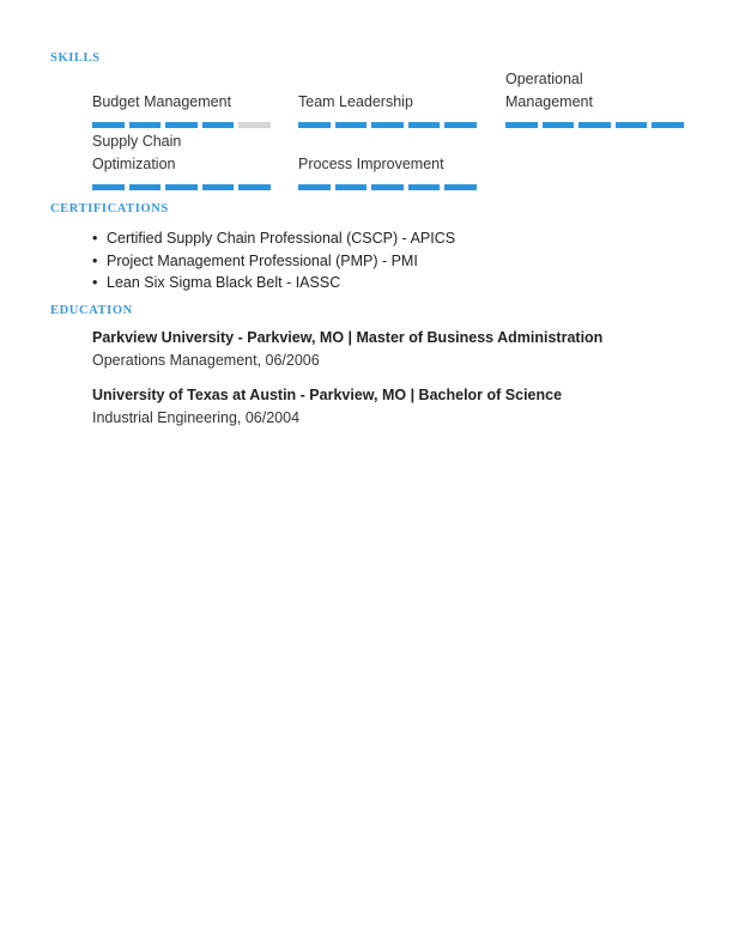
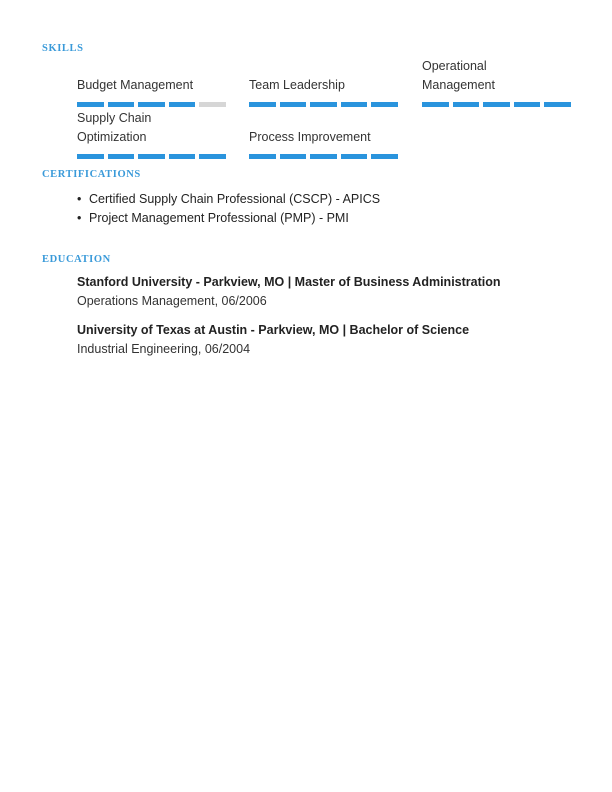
  SKILLS
  Budget Management
  Team Leadership
  Operational Management
  Supply Chain Optimization
  Process Improvement
  CERTIFICATIONS
  • Certified Supply Chain Professional (CSCP) - APICS
  • Project Management Professional (PMP) - PMI
- • Lean Six Sigma Black Belt - IASSC
  EDUCATION
- Parkview University - Parkview, MO | Master of Business Administration
+ Stanford University - Parkview, MO | Master of Business Administration
  Operations Management, 06/2006
  University of Texas at Austin - Parkview, MO | Bachelor of Science
  Industrial Engineering, 06/2004
